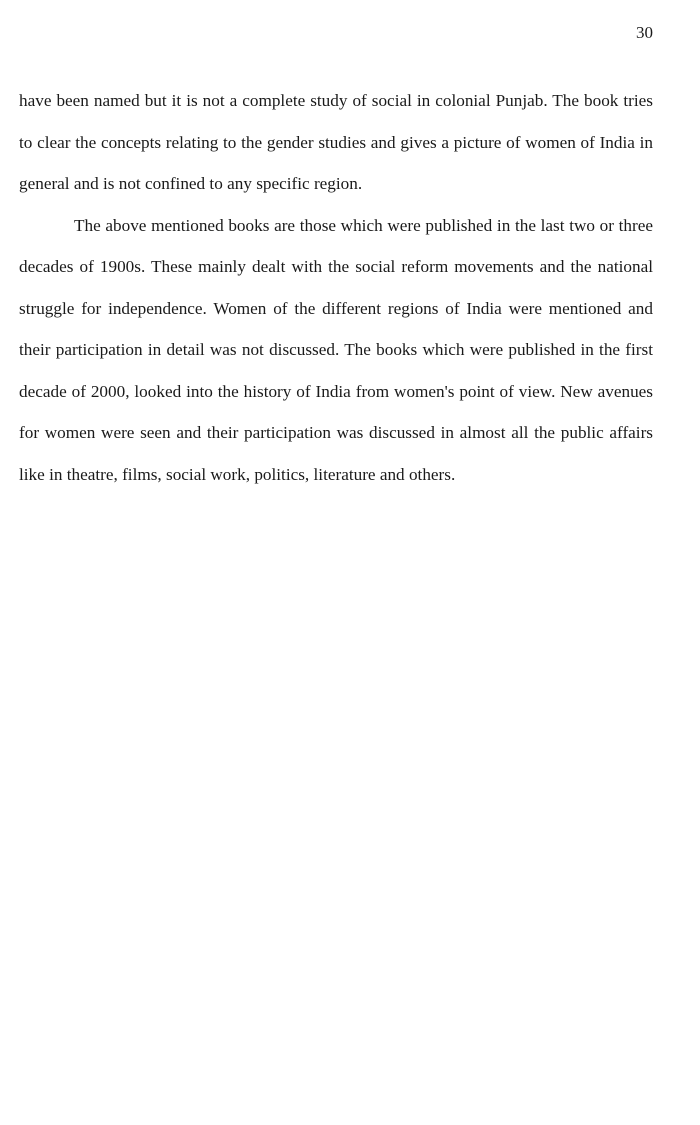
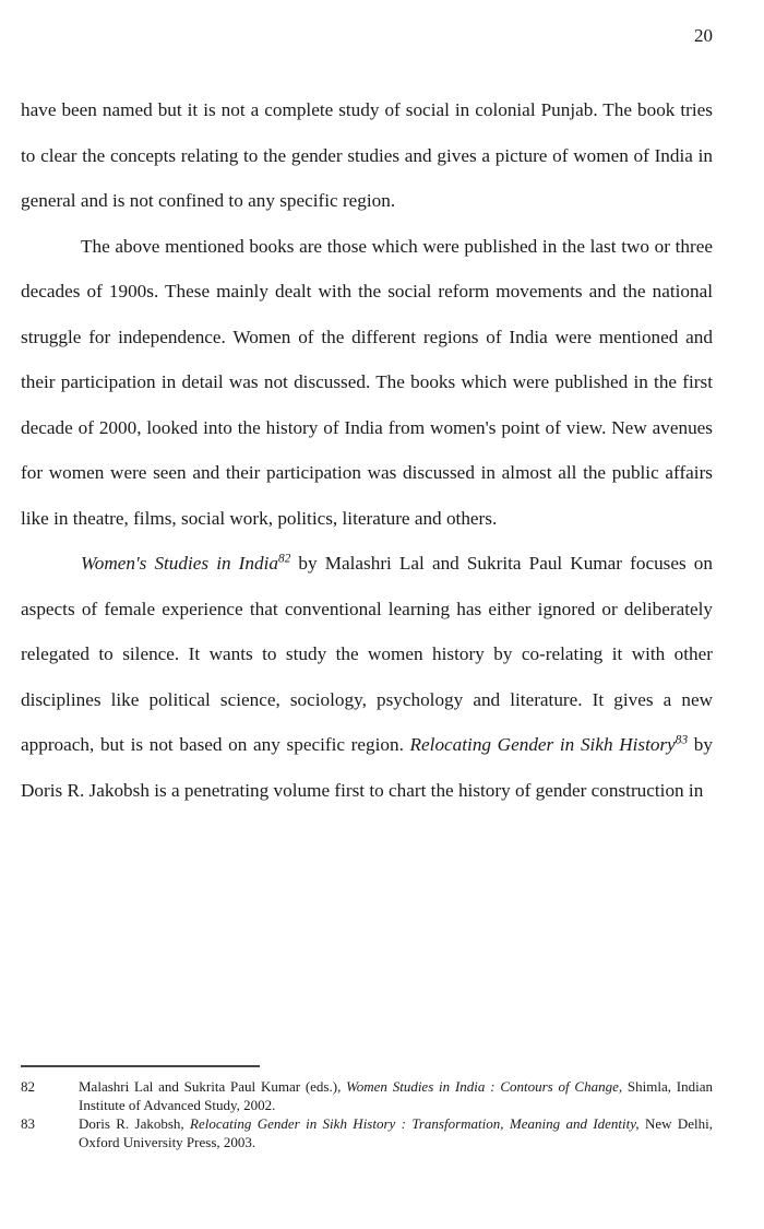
- 30
+ 20
  have been named but it is not a complete study of social in colonial Punjab. The book tries to clear the concepts relating to the gender studies and gives a picture of women of India in general and is not confined to any specific region.
  The above mentioned books are those which were published in the last two or three decades of 1900s. These mainly dealt with the social reform movements and the national struggle for independence. Women of the different regions of India were mentioned and their participation in detail was not discussed. The books which were published in the first decade of 2000, looked into the history of India from women's point of view. New avenues for women were seen and their participation was discussed in almost all the public affairs like in theatre, films, social work, politics, literature and others.
+ Women's Studies in India82 by Malashri Lal and Sukrita Paul Kumar focuses on aspects of female experience that conventional learning has either ignored or deliberately relegated to silence. It wants to study the women history by co-relating it with other disciplines like political science, sociology, psychology and literature. It gives a new approach, but is not based on any specific region. Relocating Gender in Sikh History83 by Doris R. Jakobsh is a penetrating volume first to chart the history of gender construction in
+ 82
+ Malashri Lal and Sukrita Paul Kumar (eds.), Women Studies in India : Contours of Change, Shimla, Indian Institute of Advanced Study, 2002.
+ 83
+ Doris R. Jakobsh, Relocating Gender in Sikh History : Transformation, Meaning and Identity, New Delhi, Oxford University Press, 2003.
